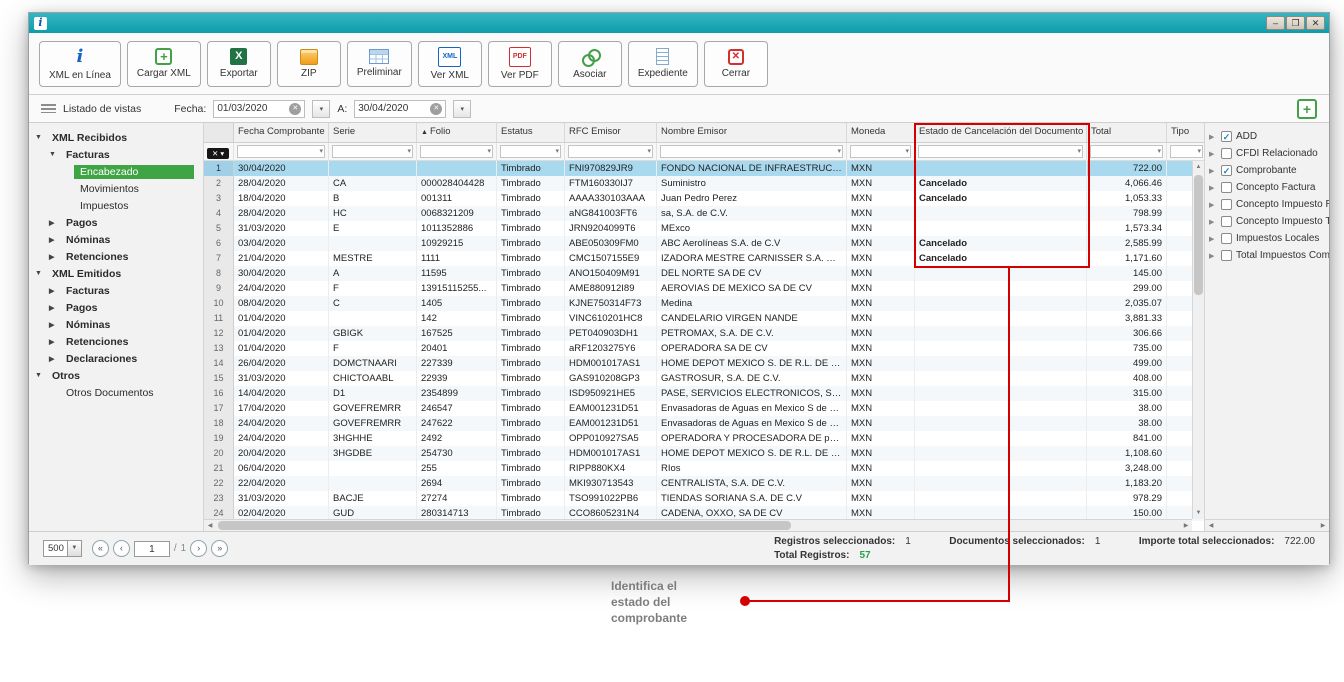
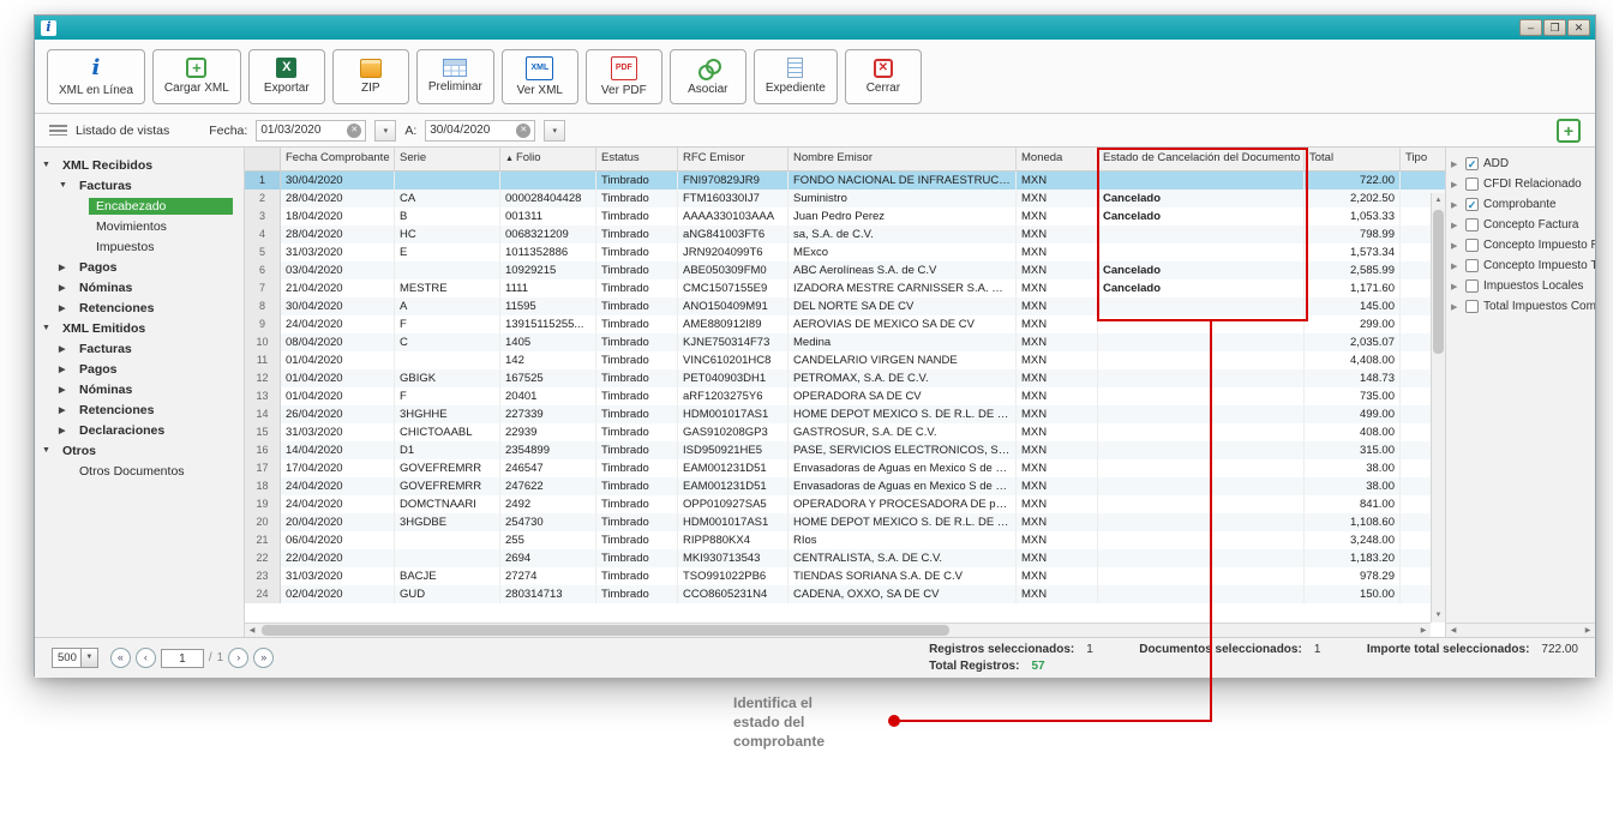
  i
  –
  ❐
  ✕
  i
  XML en Línea
  +
  Cargar XML
  X
  Exportar
  ZIP
  Preliminar
  Ver XML
  Ver PDF
  Asociar
  Expediente
  ✕
  Cerrar
  Listado de vistas
  Fecha:
  01/03/2020
  A:
  30/04/2020
  +
  XML Recibidos
  Facturas
  Encabezado
  Movimientos
  Impuestos
  Pagos
  Nóminas
  Retenciones
  XML Emitidos
  Facturas
  Pagos
  Nóminas
  Retenciones
  Declaraciones
  Otros
  Otros Documentos
  Fecha Comprobante
  Serie
  Folio
  Estatus
  RFC Emisor
  Nombre Emisor
  Moneda
  Estado de Cancelación del Documento
  Total
  Tipo
- ✕ ▾
  1
  30/04/2020
  Timbrado
  FNI970829JR9
  FONDO NACIONAL DE INFRAESTRUCTU
  MXN
  722.00
  2
  28/04/2020
  CA
  000028404428
  Timbrado
  FTM160330IJ7
  Suministro
  MXN
  Cancelado
- 4,066.46
+ 2,202.50
  3
  18/04/2020
  B
  001311
  Timbrado
  AAAA330103AAA
  Juan Pedro Perez
  MXN
  Cancelado
  1,053.33
  4
  28/04/2020
  HC
  0068321209
  Timbrado
  aNG841003FT6
  sa, S.A. de C.V.
  MXN
  798.99
  5
  31/03/2020
  E
  1011352886
  Timbrado
  JRN9204099T6
  MExco
  MXN
  1,573.34
  6
  03/04/2020
  10929215
  Timbrado
  ABE050309FM0
  ABC Aerolíneas S.A. de C.V
  MXN
  Cancelado
  2,585.99
  7
  21/04/2020
  MESTRE
  1111
  Timbrado
  CMC1507155E9
  IZADORA MESTRE CARNISSER S.A. DE C
  MXN
  Cancelado
  1,171.60
  8
  30/04/2020
  A
  11595
  Timbrado
  ANO150409M91
  DEL NORTE SA DE CV
  MXN
  145.00
  9
  24/04/2020
  F
  13915115255...
  Timbrado
  AME880912I89
  AEROVIAS DE MEXICO SA DE CV
  MXN
  299.00
  10
  08/04/2020
  C
  1405
  Timbrado
  KJNE750314F73
  Medina
  MXN
  2,035.07
  11
  01/04/2020
  142
  Timbrado
  VINC610201HC8
  CANDELARIO VIRGEN NANDE
  MXN
- 3,881.33
+ 4,408.00
  12
  01/04/2020
  GBIGK
  167525
  Timbrado
  PET040903DH1
  PETROMAX, S.A. DE C.V.
  MXN
- 306.66
+ 148.73
  13
  01/04/2020
  F
  20401
  Timbrado
  aRF1203275Y6
  OPERADORA SA DE CV
  MXN
  735.00
  14
  26/04/2020
- DOMCTNAARI
+ 3HGHHE
  227339
  Timbrado
  HDM001017AS1
  HOME DEPOT MEXICO S. DE R.L. DE C.V
  MXN
  499.00
  15
  31/03/2020
  CHICTOAABL
  22939
  Timbrado
  GAS910208GP3
  GASTROSUR, S.A. DE C.V.
  MXN
  408.00
  16
  14/04/2020
  D1
  2354899
  Timbrado
  ISD950921HE5
  PASE, SERVICIOS ELECTRONICOS, S.A.
  MXN
  315.00
  17
  17/04/2020
  GOVEFREMRR
  246547
  Timbrado
  EAM001231D51
  Envasadoras de Aguas en Mexico S de RL d
  MXN
  38.00
  18
  24/04/2020
  GOVEFREMRR
  247622
  Timbrado
  EAM001231D51
  Envasadoras de Aguas en Mexico S de RL d
  MXN
  38.00
  19
  24/04/2020
- 3HGHHE
+ DOMCTNAARI
  2492
  Timbrado
  OPP010927SA5
  OPERADORA Y PROCESADORA DE pdt D
  MXN
  841.00
  20
  20/04/2020
  3HGDBE
  254730
  Timbrado
  HDM001017AS1
  HOME DEPOT MEXICO S. DE R.L. DE C.V
  MXN
  1,108.60
  21
  06/04/2020
  255
  Timbrado
  RIPP880KX4
  RIos
  MXN
  3,248.00
  22
  22/04/2020
  2694
  Timbrado
  MKI930713543
  CENTRALISTA, S.A. DE C.V.
  MXN
  1,183.20
  23
  31/03/2020
  BACJE
  27274
  Timbrado
  TSO991022PB6
  TIENDAS SORIANA S.A. DE C.V
  MXN
  978.29
  24
  02/04/2020
  GUD
  280314713
  Timbrado
  CCO8605231N4
  CADENA, OXXO, SA DE CV
  MXN
  150.00
  ✓
  ADD
  CFDI Relacionado
  ✓
  Comprobante
  Concepto Factura
  Concepto Impuesto
  Concepto Impuesto T
  Impuestos Locales
  Total Impuestos Com
  500
  «
  ‹
  1
  /
  1
  ›
  »
  Registros seleccionados:
  1
  Documentos seleccionados:
  1
  Importe total seleccionados:
  722.00
  Total Registros:
  57
  Identifica el
  estado del
  comprobante
